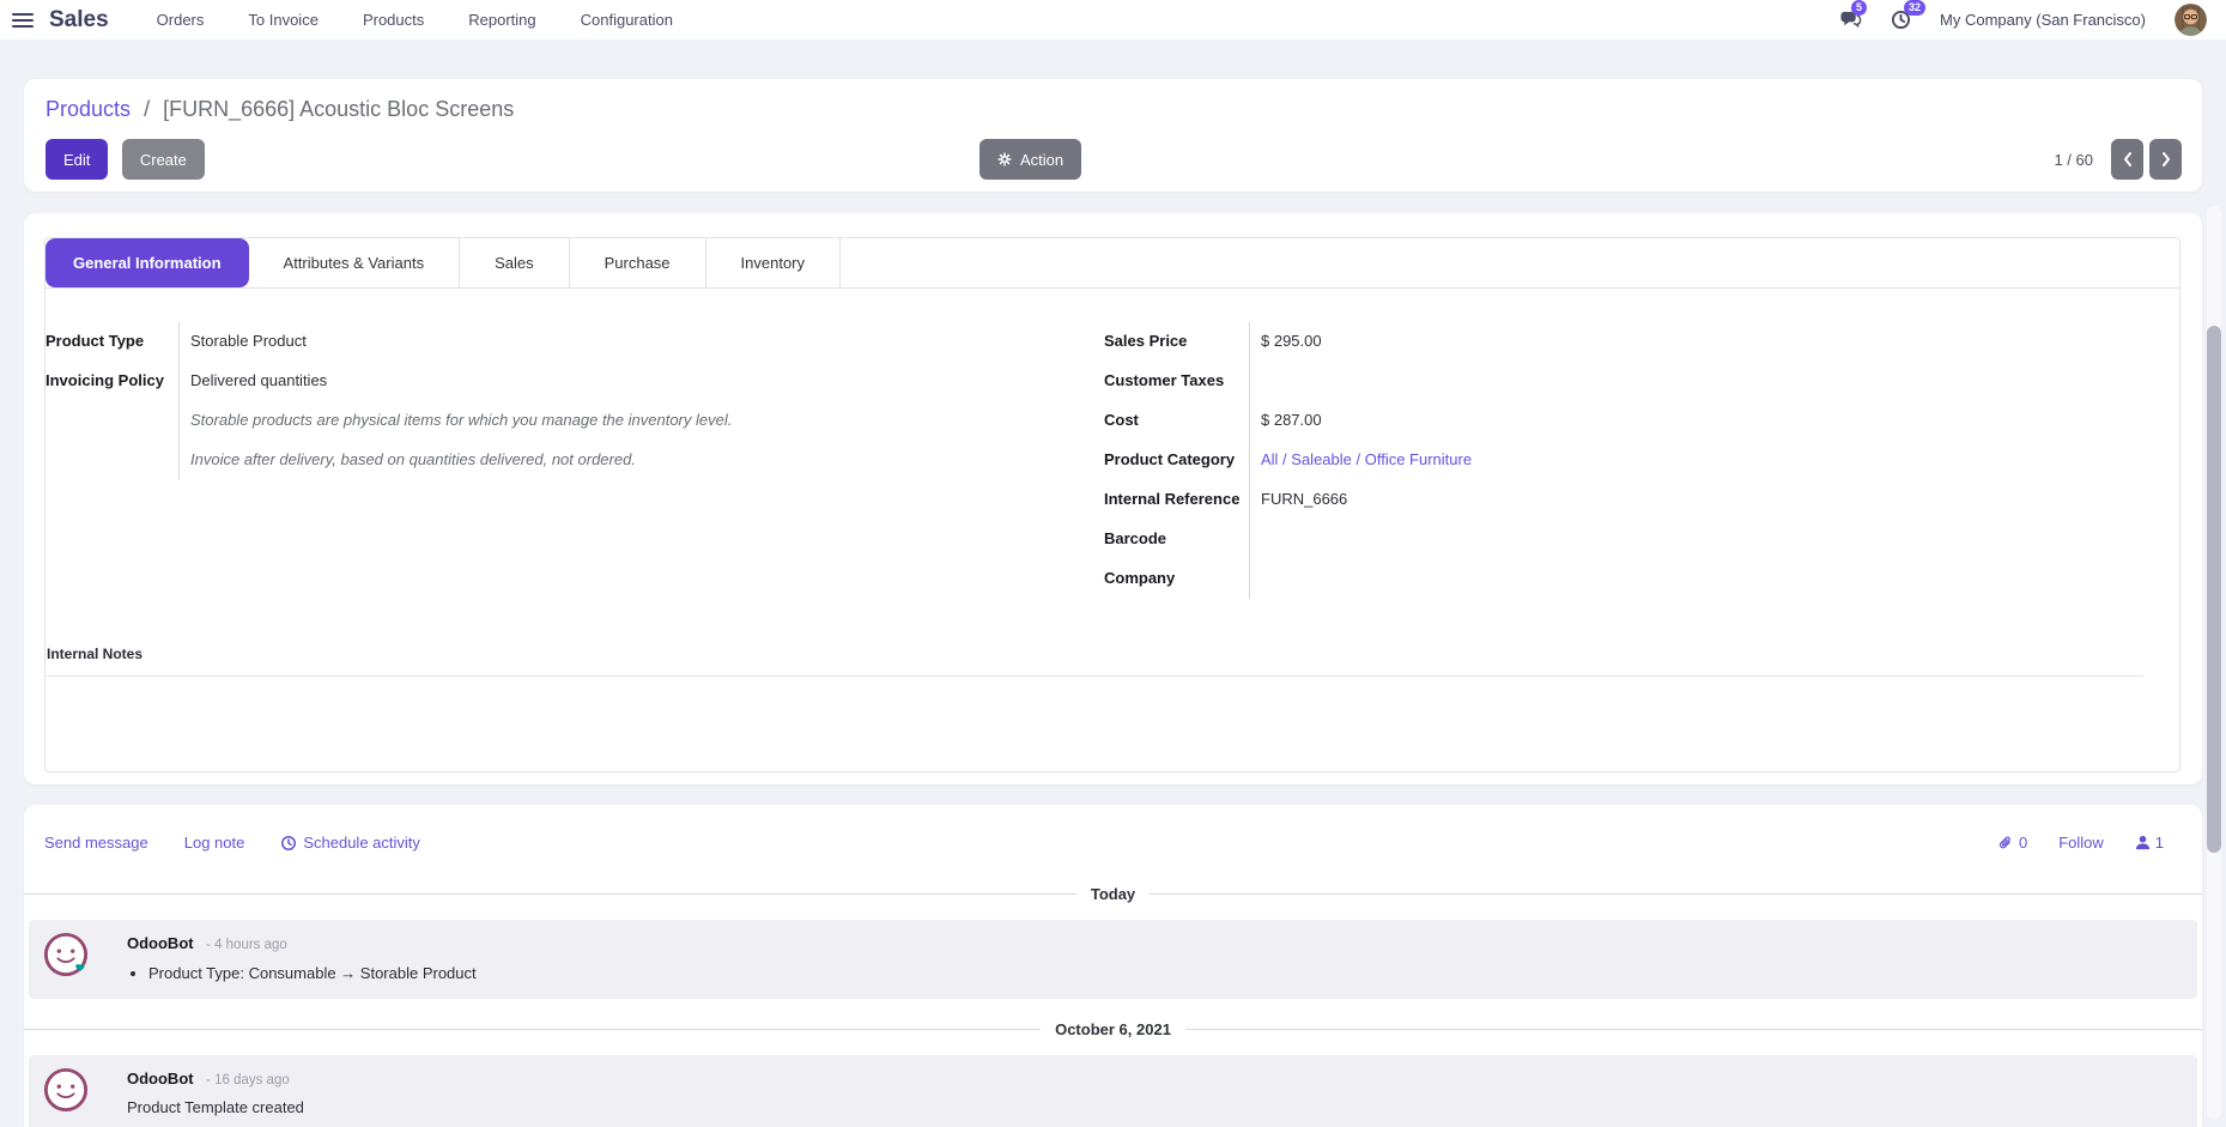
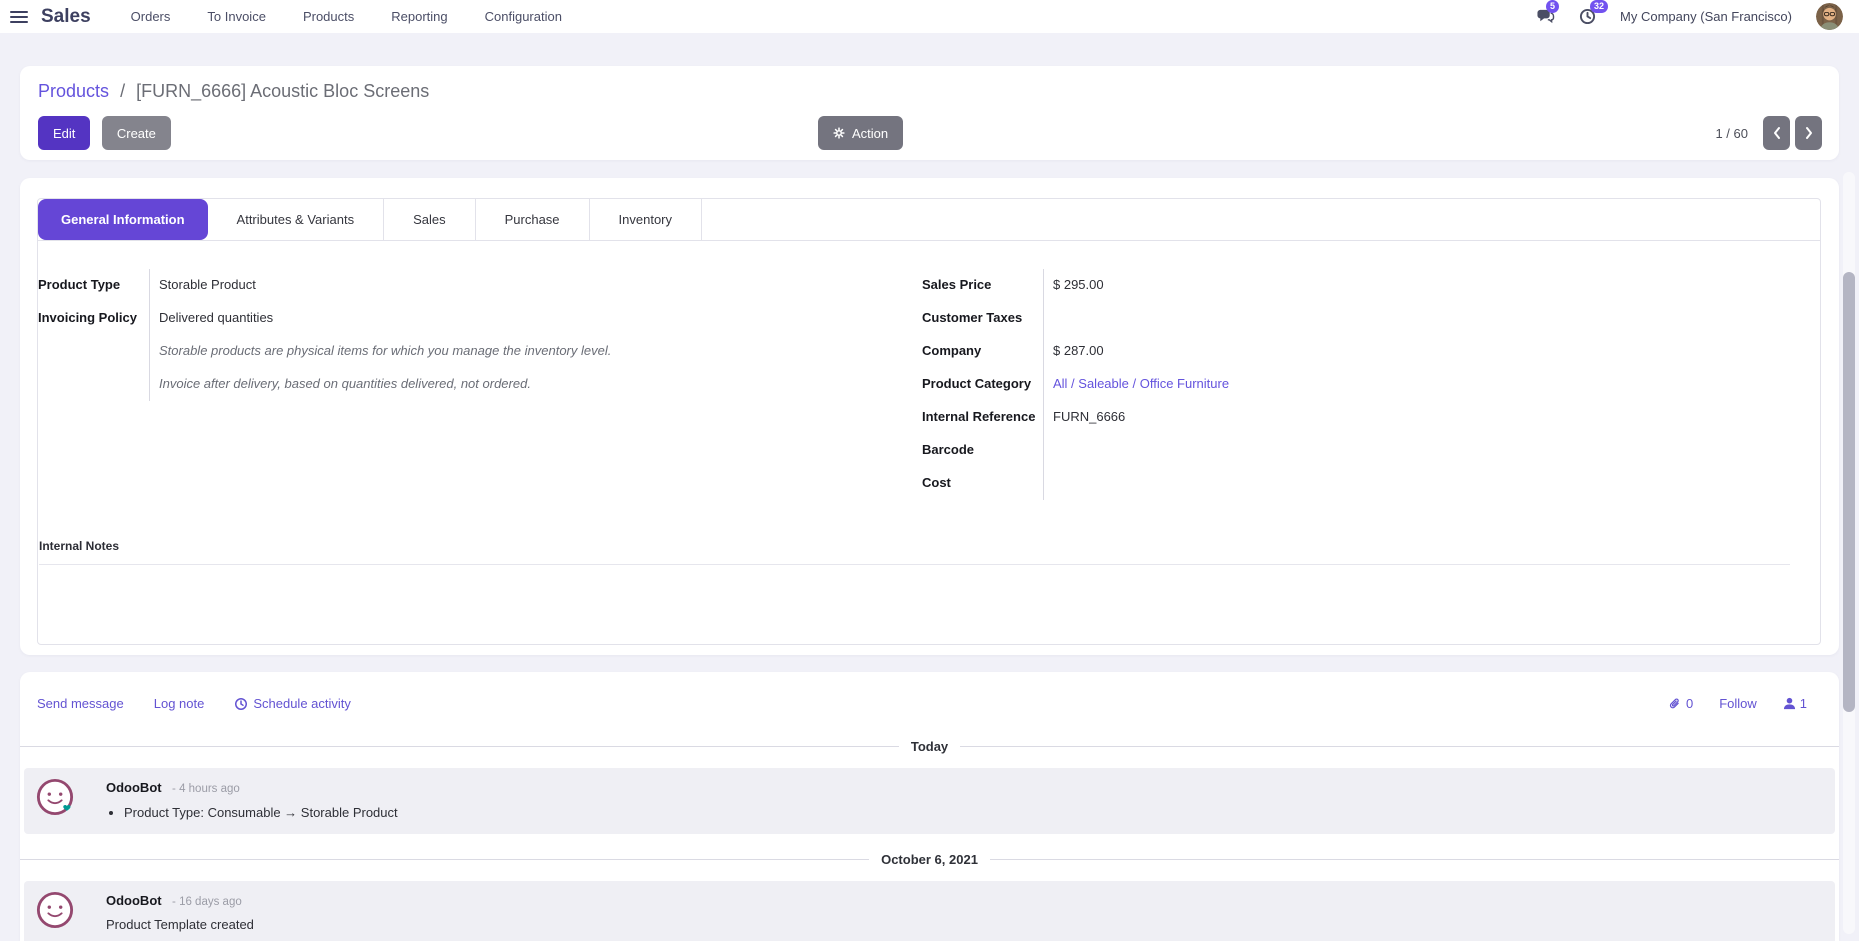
  Sales
  Orders
  To Invoice
  Products
  Reporting
  Configuration
  5
  32
  My Company (San Francisco)
  Products / [FURN_6666] Acoustic Bloc Screens
  Edit Create
  Action
  1 / 60
  General Information
  Attributes & Variants
  Sales
  Purchase
  Inventory
  Product Type
  Invoicing Policy
  Storable Product
  Delivered quantities
  Storable products are physical items for which you manage the inventory level.
  Invoice after delivery, based on quantities delivered, not ordered.
  Sales Price
  Customer Taxes
- Cost
+ Company
  Product Category
  Internal Reference
  Barcode
- Company
+ Cost
  $ 295.00
  $ 287.00
  All / Saleable / Office Furniture
  FURN_6666
  Internal Notes
  Send message
  Log note
  Schedule activity
  0
  Follow
  1
  Today
  OdooBot - 4 hours ago
  Product Type: Consumable → Storable Product
  October 6, 2021
  OdooBot - 16 days ago
  Product Template created
